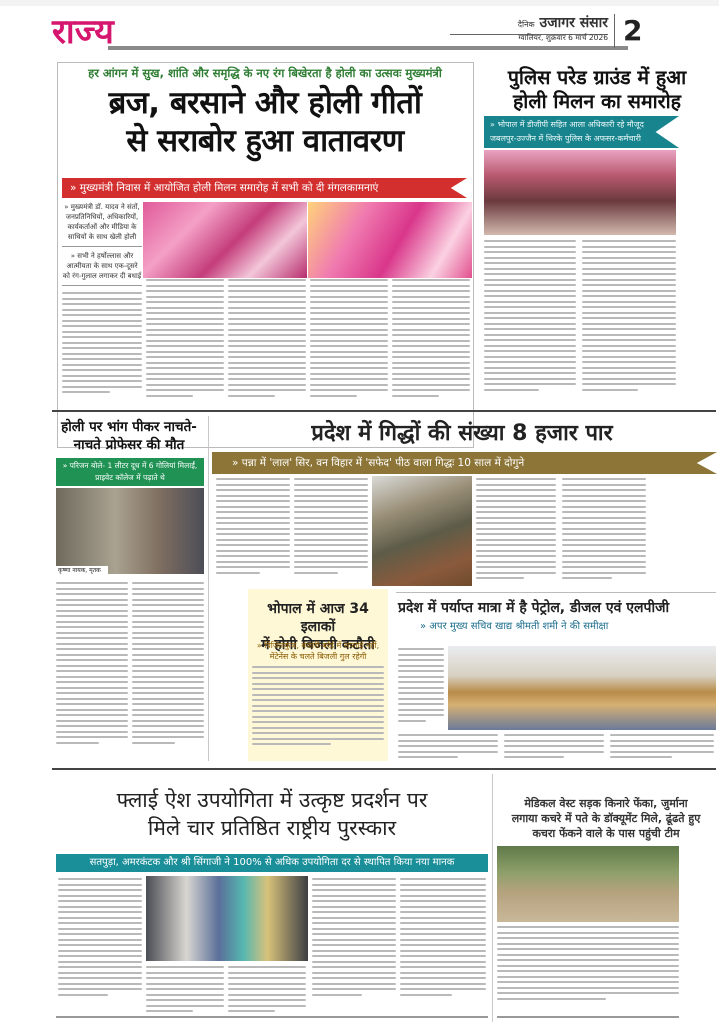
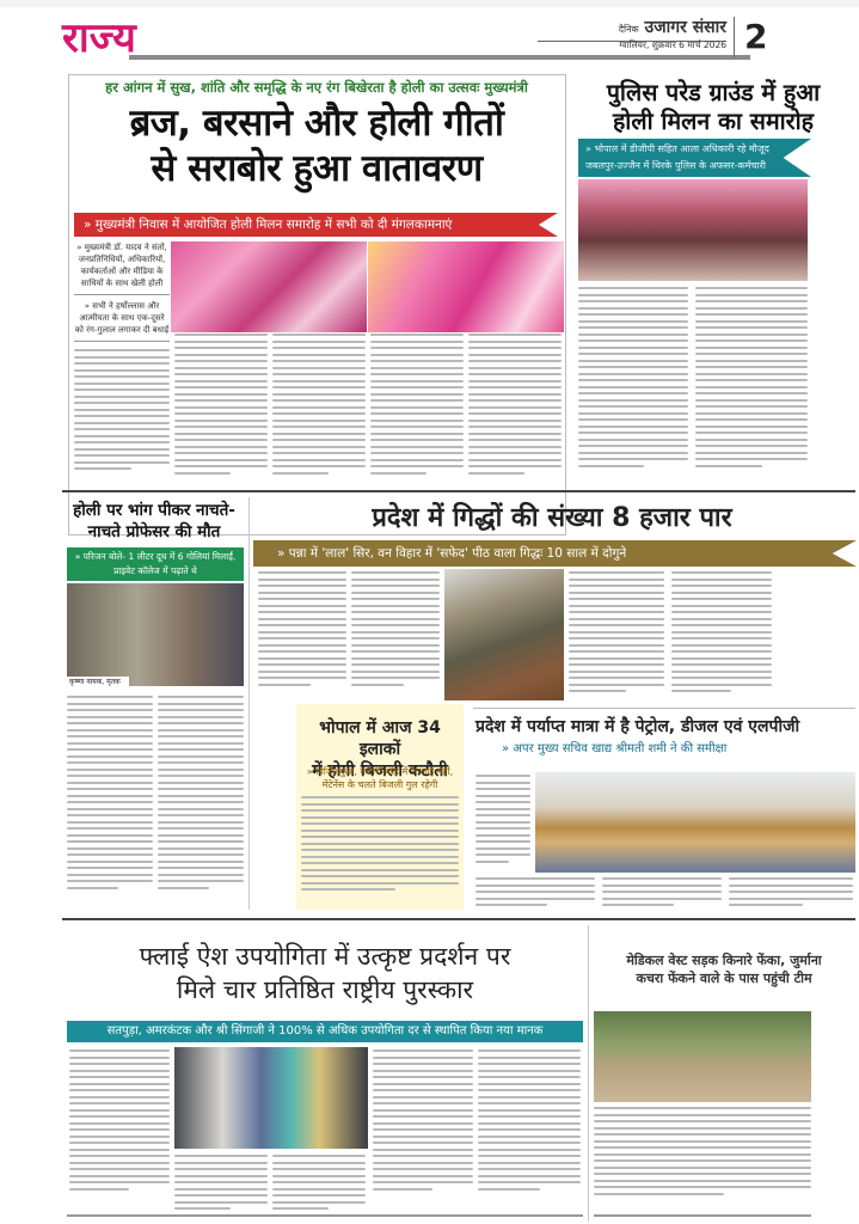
  राज्य
  दैनिक उजागर संसार
  ग्वालियर, शुक्रवार 6 मार्च 2026
  2
  हर आंगन में सुख, शांति और समृद्धि के नए रंग बिखेरता है होली का उत्सवः मुख्यमंत्री
  ब्रज, बरसाने और होली गीतों
  से सराबोर हुआ वातावरण
  » मुख्यमंत्री निवास में आयोजित होली मिलन समारोह में सभी को दी मंगलकामनाएं
  » मुख्यमंत्री डॉ. यादव ने संतों, जनप्रतिनिधियों, अधिकारियों, कार्यकर्ताओं और मीडिया के साथियों के साथ खेली होली
  » सभी ने हर्षोल्लास और आत्मीयता के साथ एक-दूसरे को रंग-गुलाल लगाकर दी बधाई
  पुलिस परेड ग्राउंड में हुआ
  होली मिलन का समारोह
  » भोपाल में डीजीपी सहित आला अधिकारी रहे मौजूद जबलपुर-उज्जैन में थिरके पुलिस के अफसर-कर्मचारी
  होली पर भांग पीकर नाचते-
  नाचते प्रोफेसर की मौत
  » परिजन बोले- 1 लीटर दूध में 6 गोलियां मिलाईं, प्राइवेट कॉलेज में पढ़ाते थे
  प्रदेश में गिद्धों की संख्या 8 हजार पार
  » पन्ना में 'लाल' सिर, वन विहार में 'सफेद' पीठ वाला गिद्धः 10 साल में दोगुने
  भोपाल में आज 34 इलाकों
  में होगी बिजली कटौती
  » विजिलकुंज, बंजारी-बर्रई में सप्लाई नहीं, मेंटेनेंस के चलते बिजली गुल रहेगी
  प्रदेश में पर्याप्त मात्रा में है पेट्रोल, डीजल एवं एलपीजी
  » अपर मुख्य सचिव खाद्य श्रीमती शमी ने की समीक्षा
  फ्लाई ऐश उपयोगिता में उत्कृष्ट प्रदर्शन पर
  मिले चार प्रतिष्ठित राष्ट्रीय पुरस्कार
  सतपुड़ा, अमरकंटक और श्री सिंगाजी ने 100% से अधिक उपयोगिता दर से स्थापित किया नया मानक
  मेडिकल वेस्ट सड़क किनारे फेंका, जुर्माना
- लगाया कचरे में पते के डॉक्यूमेंट मिले, ढूंढते हुए
  कचरा फेंकने वाले के पास पहुंची टीम
